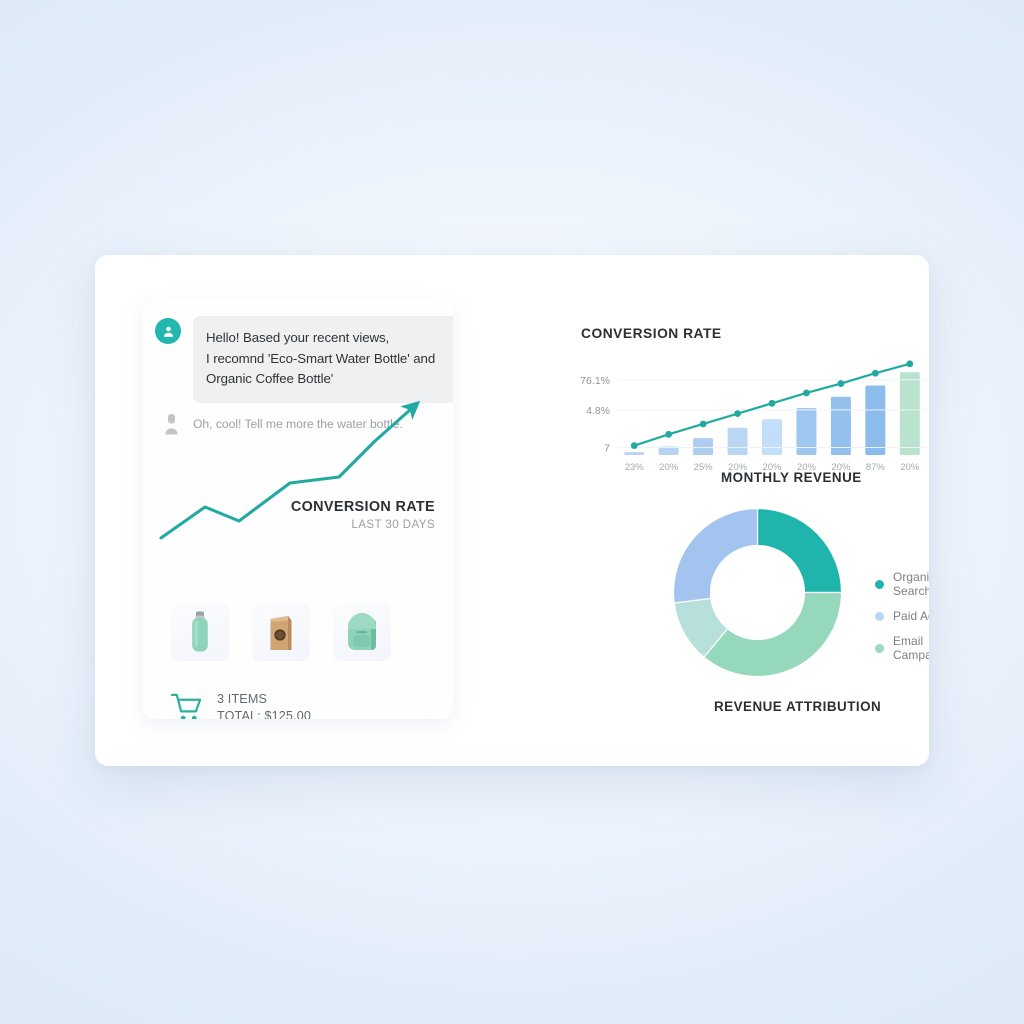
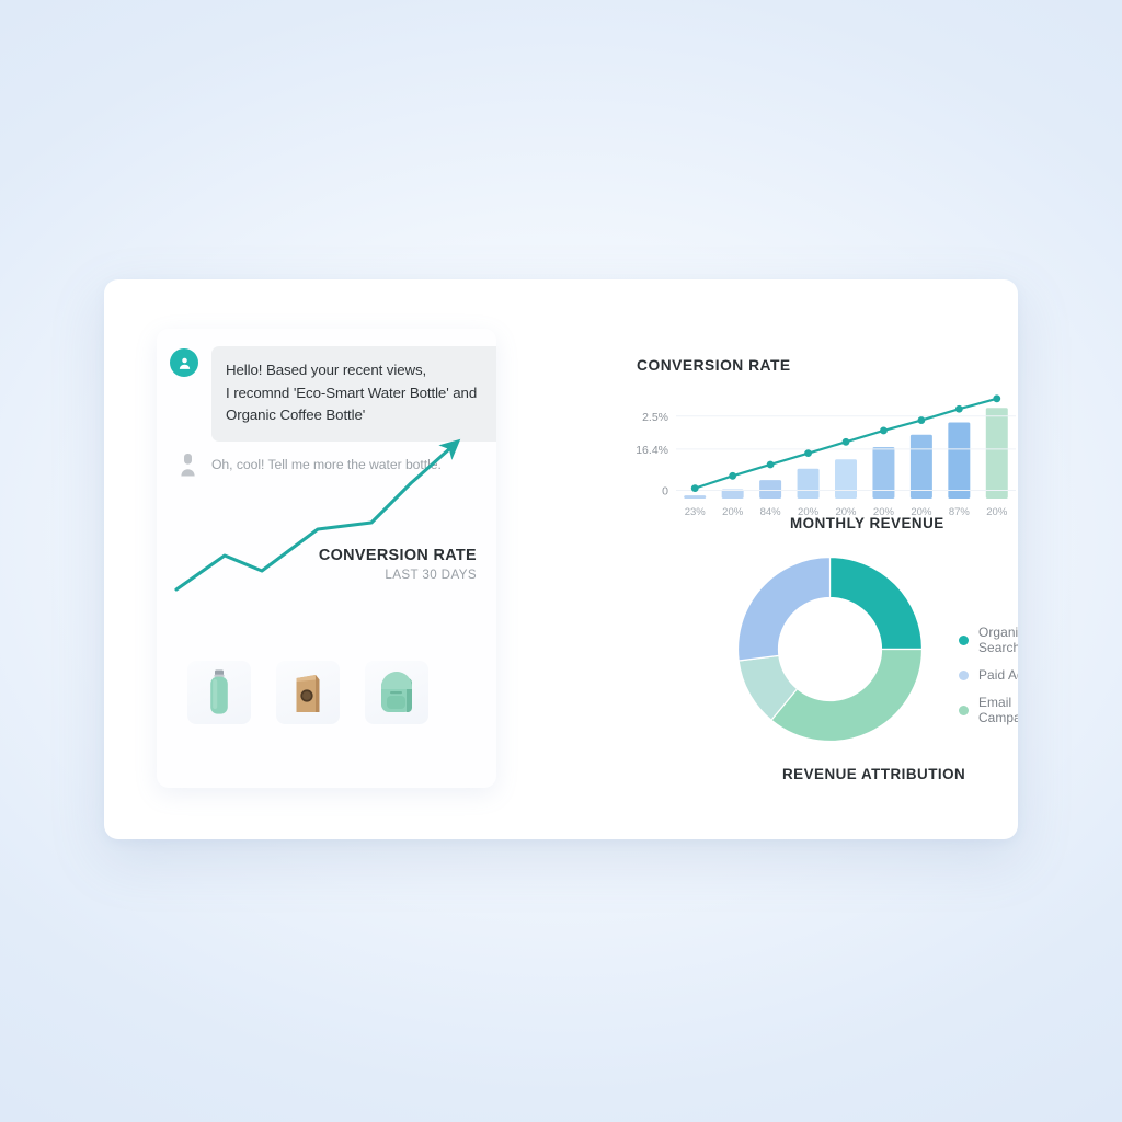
  Hello! Based your recent views,
  I recomnd 'Eco-Smart Water Bottle' and
  Organic Coffee Bottle'
  Oh, cool! Tell me more the water bottl.
  CONVERSION RATE
  LAST 30 DAYS
- 3 ITEMS
- TOTAL: $125.00
  CONVERSION RATE
- 76.1%
+ 2.5%
- 4.8%
+ 16.4%
- 7
+ 0
  23%
  20%
- 25%
+ 84%
  20%
  20%
  20%
  20%
  87%
  20%
  MONTHLY REVENUE
  Organi Search
  Paid A
  Email Campa
  REVENUE ATTRIBUTION
